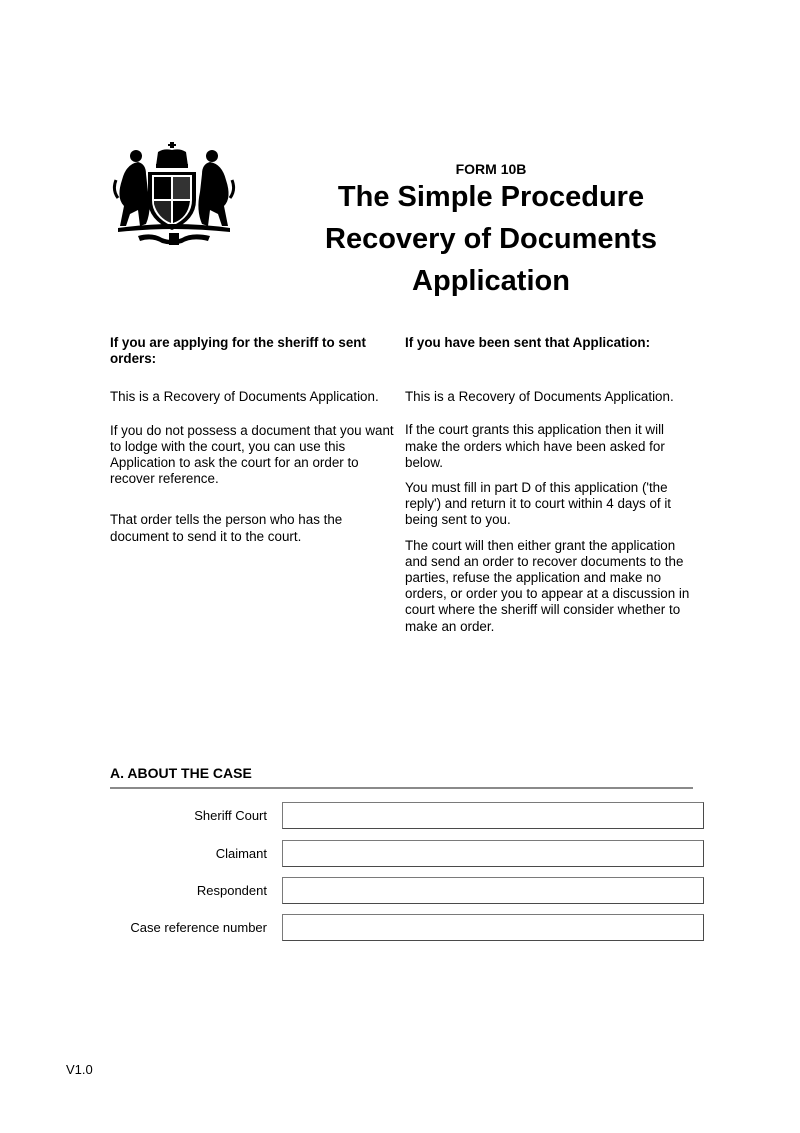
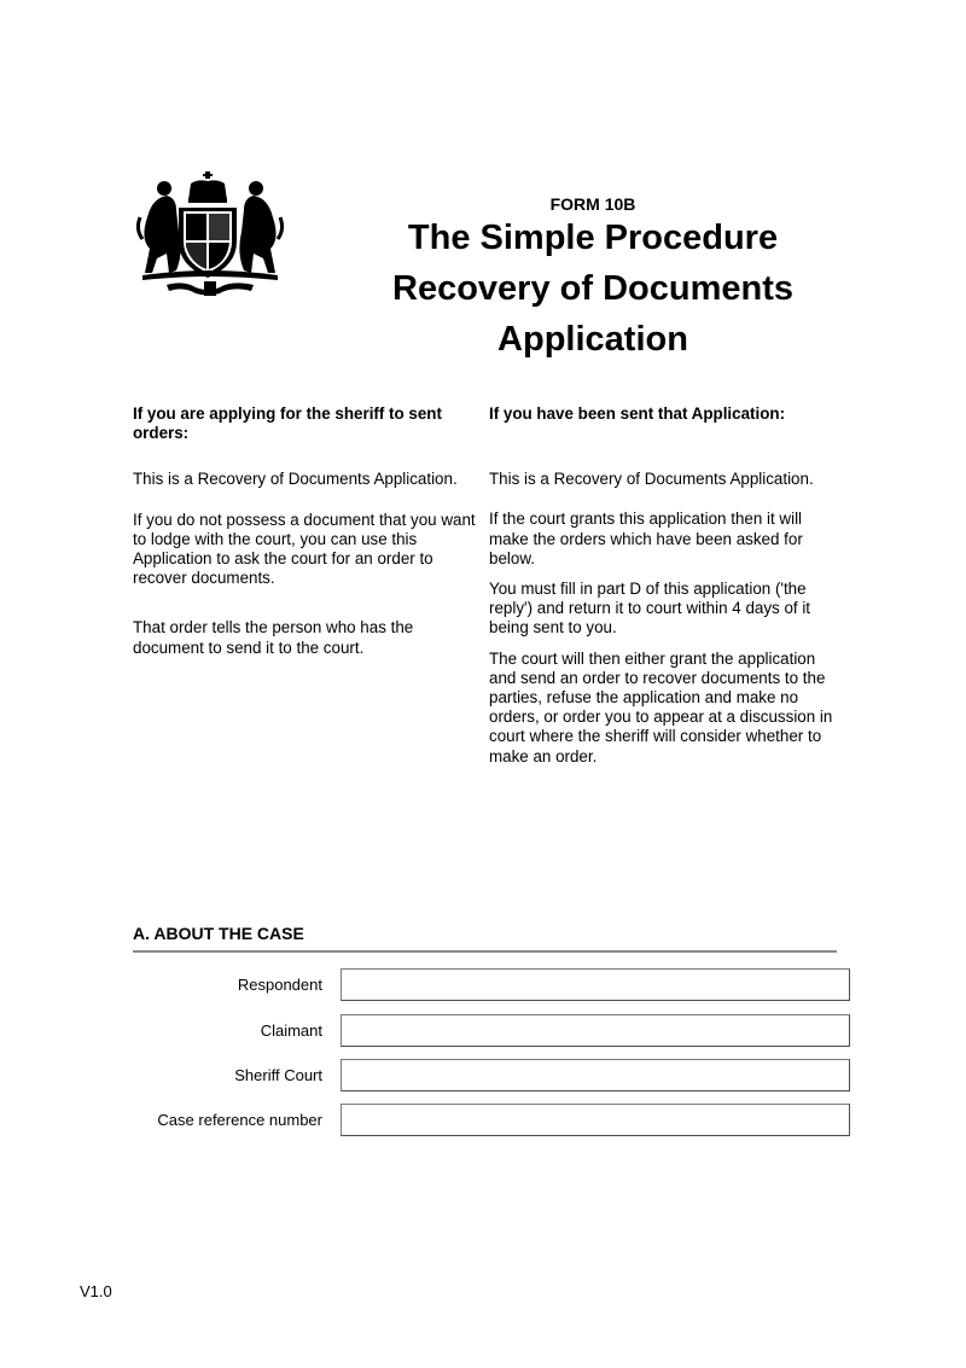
  FORM 10B
  The Simple Procedure
  Recovery of Documents
  Application
  If you are applying for the sheriff to sent orders:
  This is a Recovery of Documents Application.
- If you do not possess a document that you want to lodge with the court, you can use this Application to ask the court for an order to recover reference.
+ If you do not possess a document that you want to lodge with the court, you can use this Application to ask the court for an order to recover documents.
  That order tells the person who has the document to send it to the court.
  If you have been sent that Application:
  This is a Recovery of Documents Application.
  If the court grants this application then it will make the orders which have been asked for below.
  You must fill in part D of this application ('the reply') and return it to court within 4 days of it being sent to you.
  The court will then either grant the application and send an order to recover documents to the parties, refuse the application and make no orders, or order you to appear at a discussion in court where the sheriff will consider whether to make an order.
  A. ABOUT THE CASE
- Sheriff Court
+ Respondent
  Claimant
- Respondent
+ Sheriff Court
  Case reference number
  V1.0
